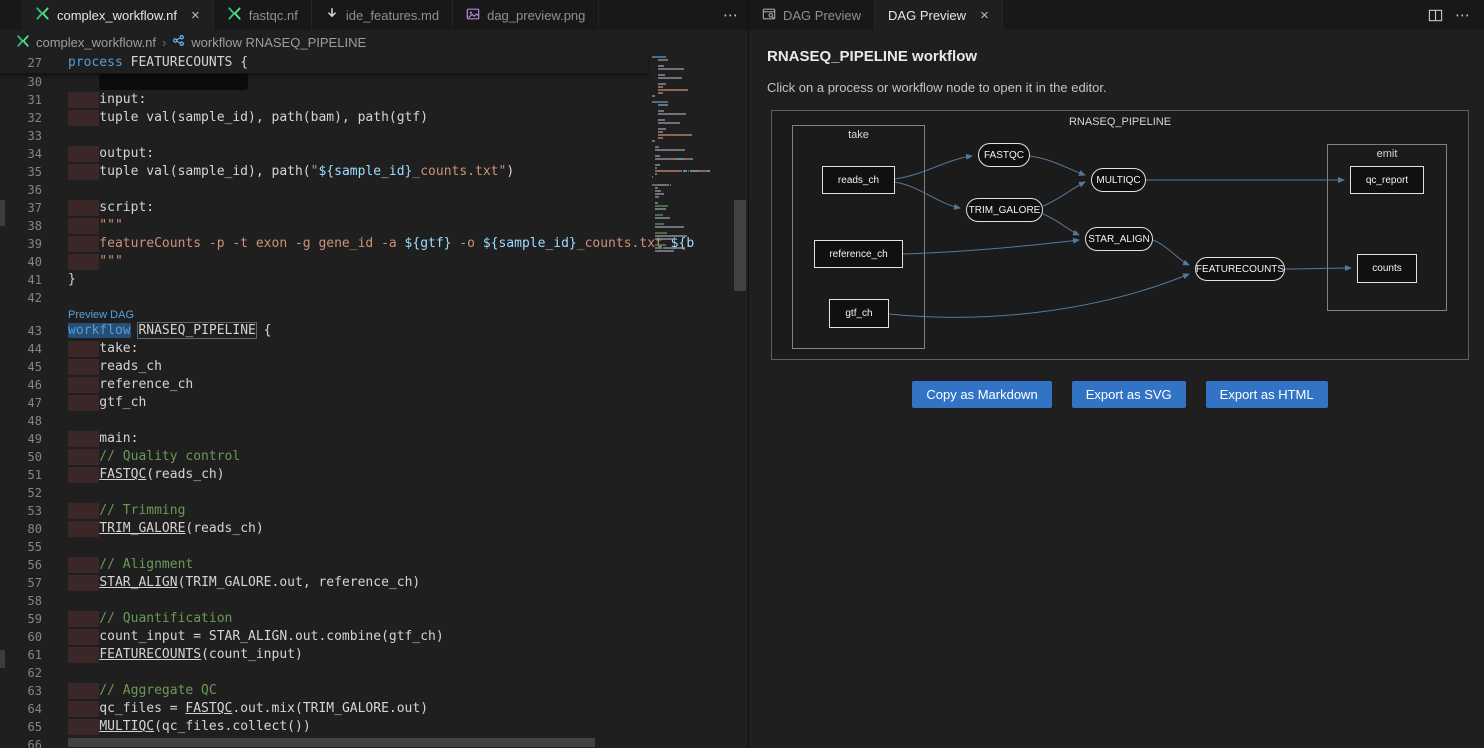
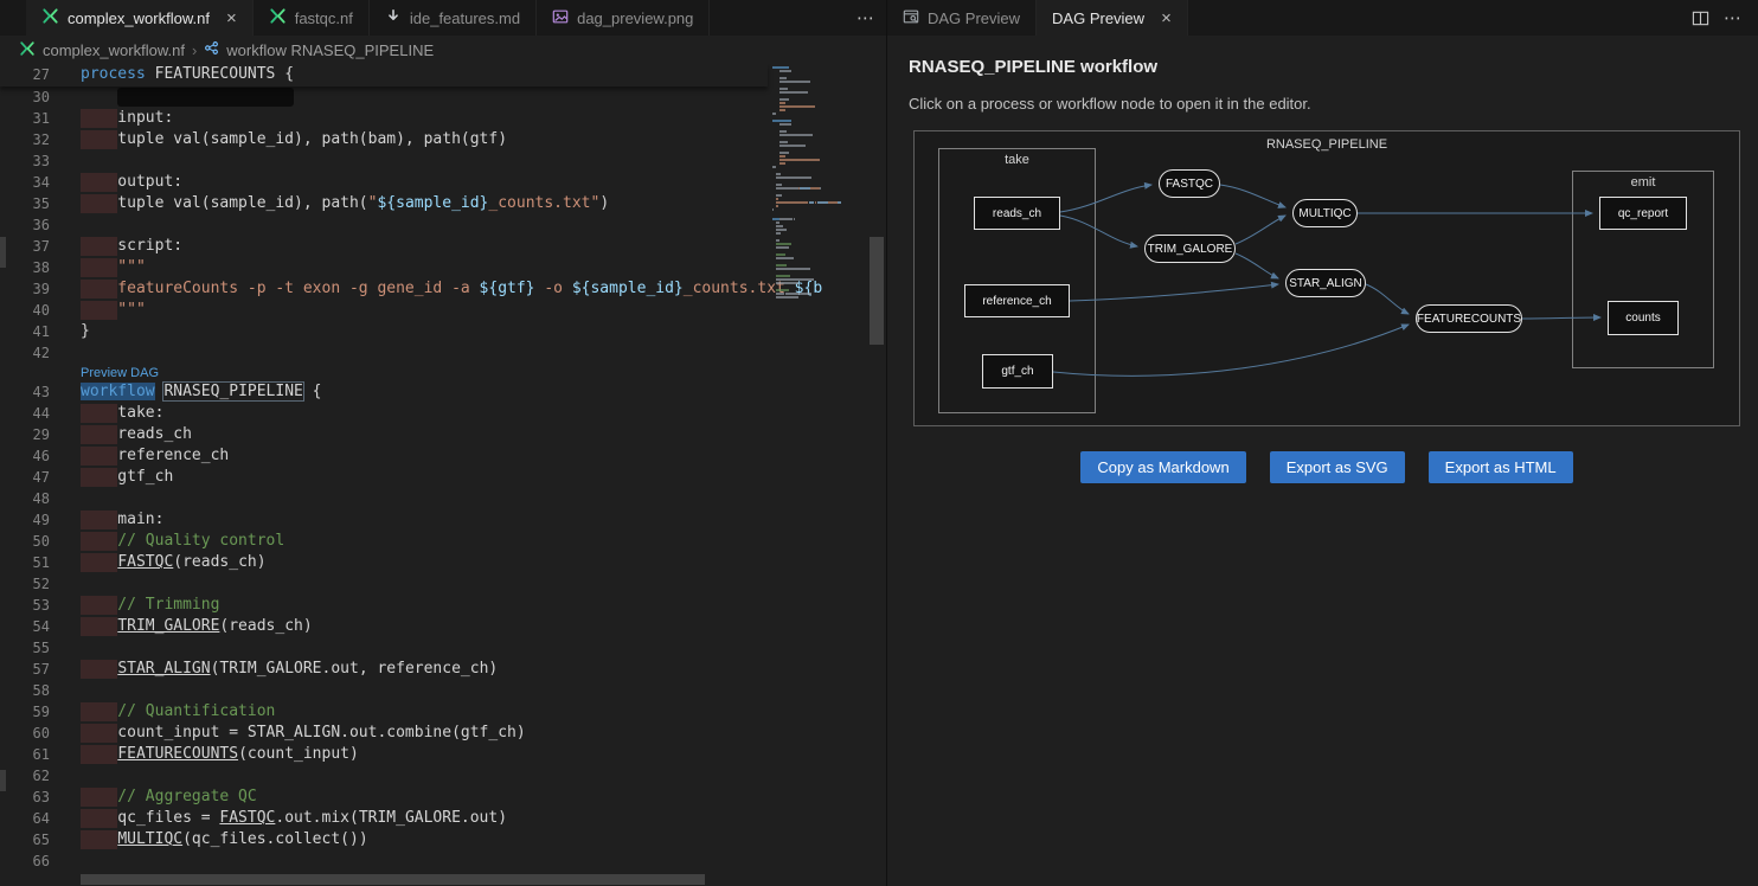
  complex_workflow.nf
  ×
  fastqc.nf
  ide_features.md
  dag_preview.png
  ⋯
  DAG Preview
  DAG Preview
  ×
  ⋯
  complex_workflow.nf
  ›
  workflow RNASEQ_PIPELINE
  27
  process FEATURECOUNTS {
  30
  31
  input:
  32
  tuple val(sample_id), path(bam), path(gtf)
  33
  34
  output:
  35
  tuple val(sample_id), path("${sample_id}_counts.txt")
  36
  37
  script:
  38
  """
  39
  featureCounts -p -t exon -g gene_id -a ${gtf} -o ${sample_id}_counts.txt ${b
  40
  """
  41
  }
  42
  Preview DAG
  43
  workflow RNASEQ_PIPELINE {
  44
  take:
- 45
+ 29
  reads_ch
  46
  reference_ch
  47
  gtf_ch
  48
  49
  main:
  50
  // Quality control
  51
  FASTQC(reads_ch)
  52
  53
  // Trimming
- 80
+ 54
  TRIM_GALORE(reads_ch)
  55
- 56
- // Alignment
  57
  STAR_ALIGN(TRIM_GALORE.out, reference_ch)
  58
  59
  // Quantification
  60
  count_input = STAR_ALIGN.out.combine(gtf_ch)
  61
  FEATURECOUNTS(count_input)
  62
  63
  // Aggregate QC
  64
  qc_files = FASTQC.out.mix(TRIM_GALORE.out)
  65
  MULTIQC(qc_files.collect())
  66
  RNASEQ_PIPELINE workflow
  Click on a process or workflow node to open it in the editor.
  RNASEQ_PIPELINE
  take
  emit
  reads_ch
  reference_ch
  gtf_ch
  FASTQC
  TRIM_GALORE
  MULTIQC
  STAR_ALIGN
  FEATURECOUNTS
  qc_report
  counts
  Copy as Markdown
  Export as SVG
  Export as HTML
